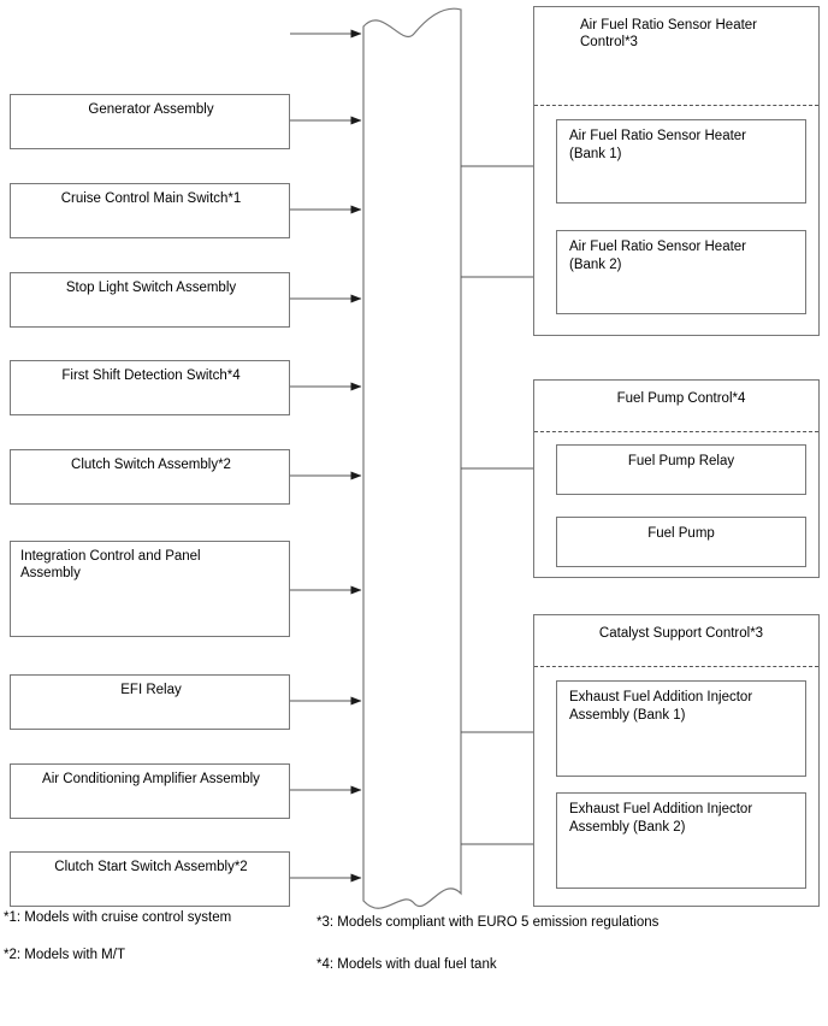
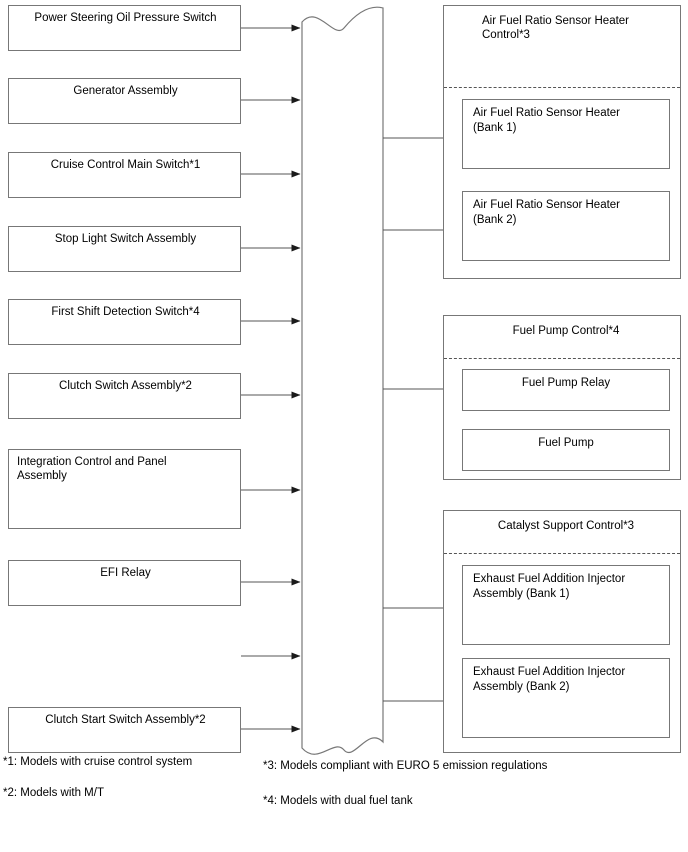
+ Power Steering Oil Pressure Switch
  Generator Assembly
  Cruise Control Main Switch*1
  Stop Light Switch Assembly
  First Shift Detection Switch*4
  Clutch Switch Assembly*2
  Integration Control and Panel
  Assembly
  EFI Relay
- Air Conditioning Amplifier Assembly
  Clutch Start Switch Assembly*2
  Air Fuel Ratio Sensor Heater
  Control*3
  Air Fuel Ratio Sensor Heater
  (Bank 1)
  Air Fuel Ratio Sensor Heater
  (Bank 2)
  Fuel Pump Control*4
  Fuel Pump Relay
  Fuel Pump
  Catalyst Support Control*3
  Exhaust Fuel Addition Injector
  Assembly (Bank 1)
  Exhaust Fuel Addition Injector
  Assembly (Bank 2)
  *1: Models with cruise control system
  *2: Models with M/T
  *3: Models compliant with EURO 5 emission regulations
  *4: Models with dual fuel tank
